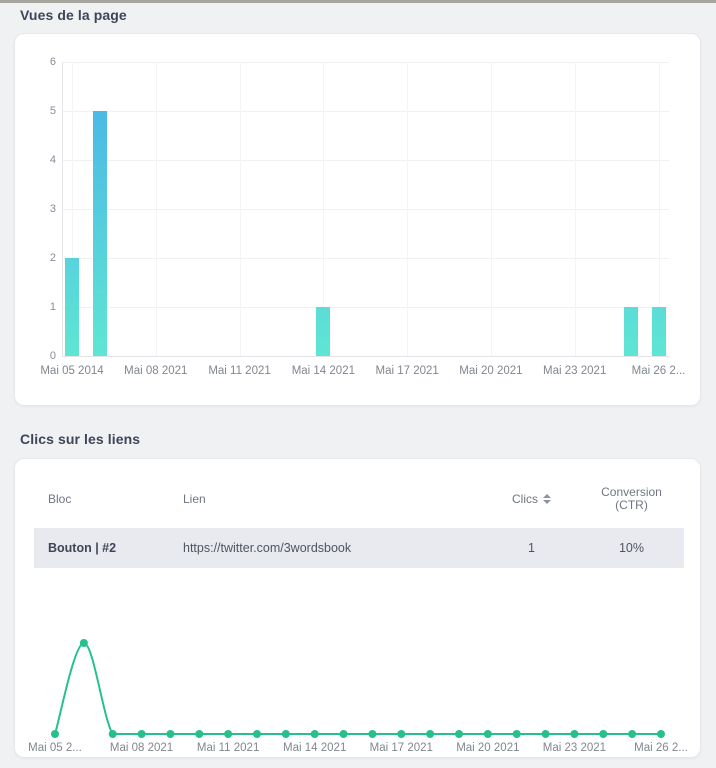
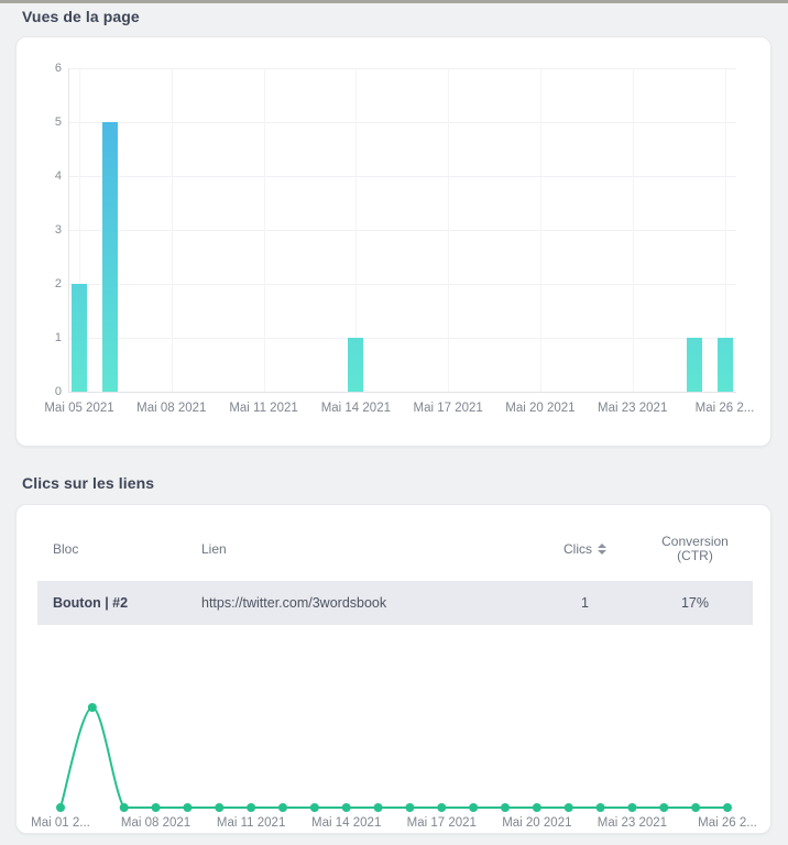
  Vues de la page
  0
  1
  2
  3
  4
  5
  6
- Mai 05 2014
+ Mai 05 2021
  Mai 08 2021
  Mai 11 2021
  Mai 14 2021
  Mai 17 2021
  Mai 20 2021
  Mai 23 2021
  Mai 26 2...
  Clics sur les liens
  Bloc
  Lien
  Clics
  Conversion
  (CTR)
  Bouton | #2
  https://twitter.com/3wordsbook
  1
- 10%
+ 17%
- Mai 05 2...
+ Mai 01 2...
  Mai 08 2021
  Mai 11 2021
  Mai 14 2021
  Mai 17 2021
  Mai 20 2021
  Mai 23 2021
  Mai 26 2...
